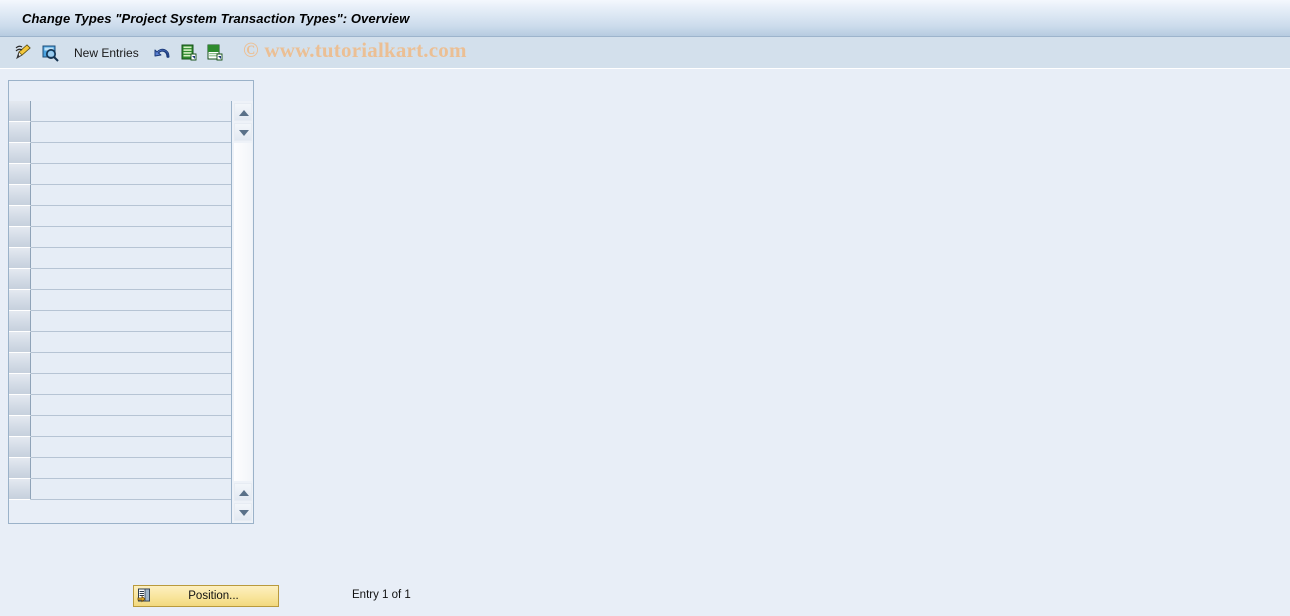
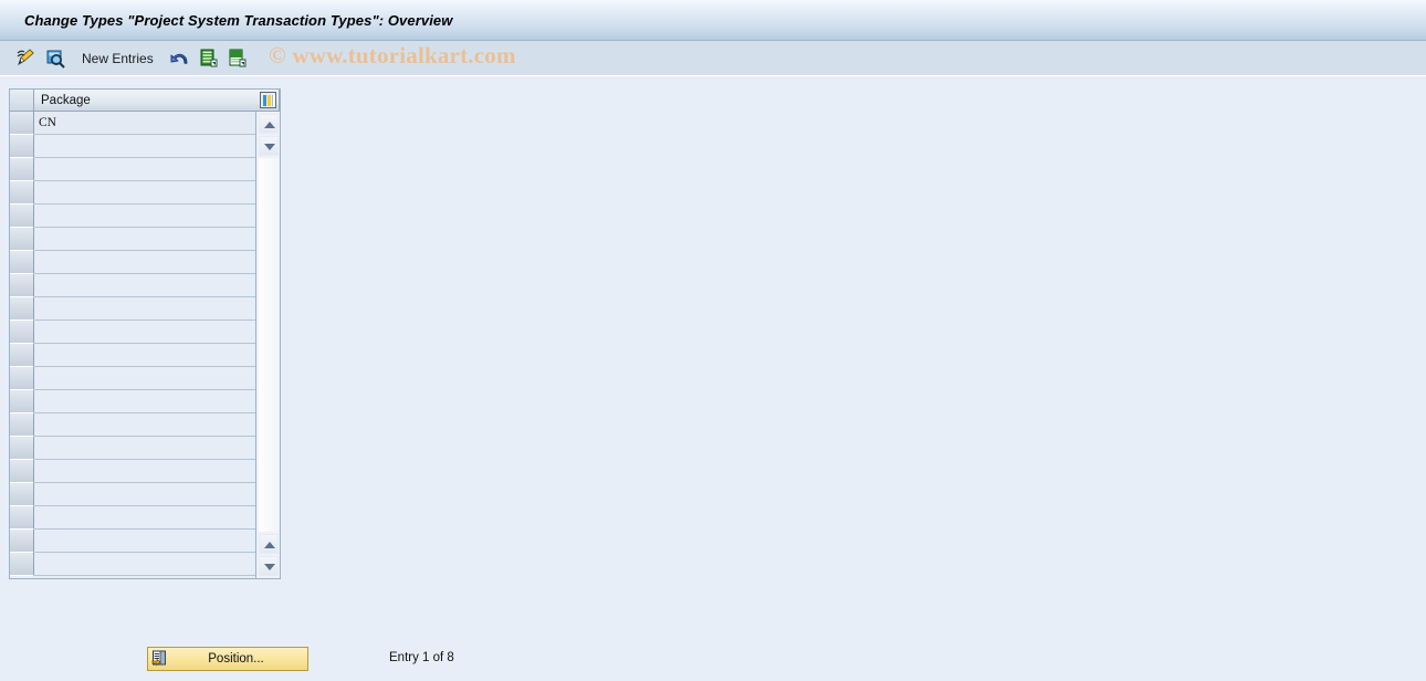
  Change Types "Project System Transaction Types": Overview
  New Entries
  © www.tutorialkart.com
+ Package
+ CN
  Position...
- Entry 1 of 1
+ Entry 1 of 8
